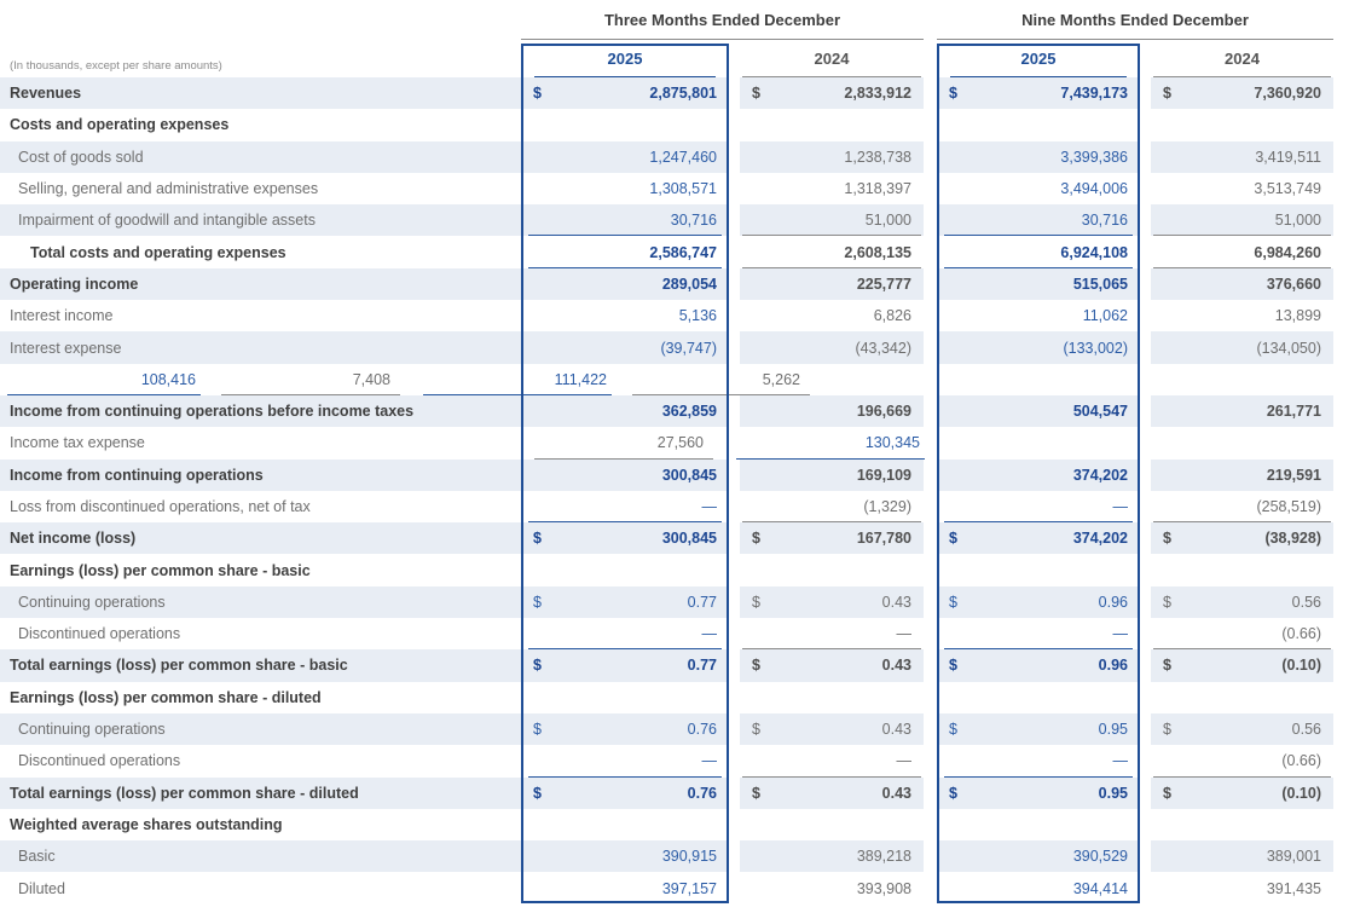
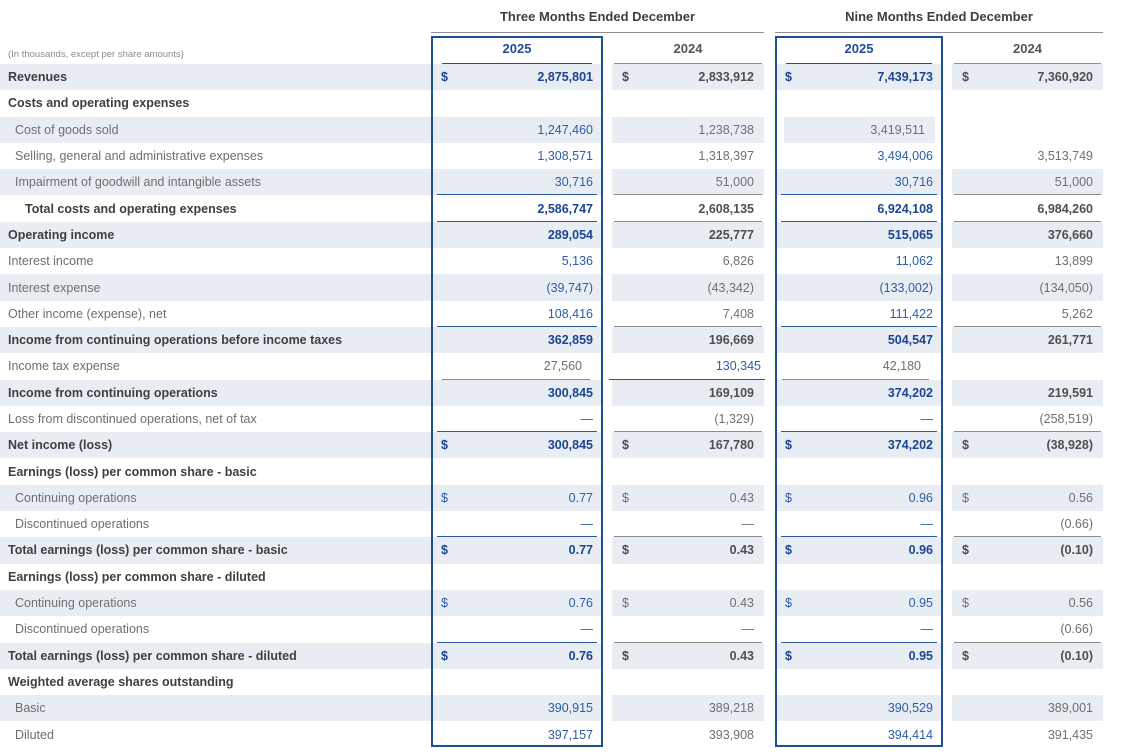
  Three Months Ended December
  Nine Months Ended December
  (In thousands, except per share amounts)
  2025
  2024
  2025
  2024
  Revenues
  $
  2,875,801
  $
  2,833,912
  $
  7,439,173
  $
  7,360,920
  Costs and operating expenses
  Cost of goods sold
  1,247,460
  1,238,738
- 3,399,386
  3,419,511
  Selling, general and administrative expenses
  1,308,571
  1,318,397
  3,494,006
  3,513,749
  Impairment of goodwill and intangible assets
  30,716
  51,000
  30,716
  51,000
  Total costs and operating expenses
  2,586,747
  2,608,135
  6,924,108
  6,984,260
  Operating income
  289,054
  225,777
  515,065
  376,660
  Interest income
  5,136
  6,826
  11,062
  13,899
  Interest expense
  (39,747)
  (43,342)
  (133,002)
  (134,050)
+ Other income (expense), net
  108,416
  7,408
  111,422
  5,262
  Income from continuing operations before income taxes
  362,859
  196,669
  504,547
  261,771
  Income tax expense
  27,560
  130,345
+ 42,180
  Income from continuing operations
  300,845
  169,109
  374,202
  219,591
  Loss from discontinued operations, net of tax
  —
  (1,329)
  —
  (258,519)
  Net income (loss)
  $
  300,845
  $
  167,780
  $
  374,202
  $
  (38,928)
  Earnings (loss) per common share - basic
  Continuing operations
  $
  0.77
  $
  0.43
  $
  0.96
  $
  0.56
  Discontinued operations
  —
  —
  —
  (0.66)
  Total earnings (loss) per common share - basic
  $
  0.77
  $
  0.43
  $
  0.96
  $
  (0.10)
  Earnings (loss) per common share - diluted
  Continuing operations
  $
  0.76
  $
  0.43
  $
  0.95
  $
  0.56
  Discontinued operations
  —
  —
  —
  (0.66)
  Total earnings (loss) per common share - diluted
  $
  0.76
  $
  0.43
  $
  0.95
  $
  (0.10)
  Weighted average shares outstanding
  Basic
  390,915
  389,218
  390,529
  389,001
  Diluted
  397,157
  393,908
  394,414
  391,435
